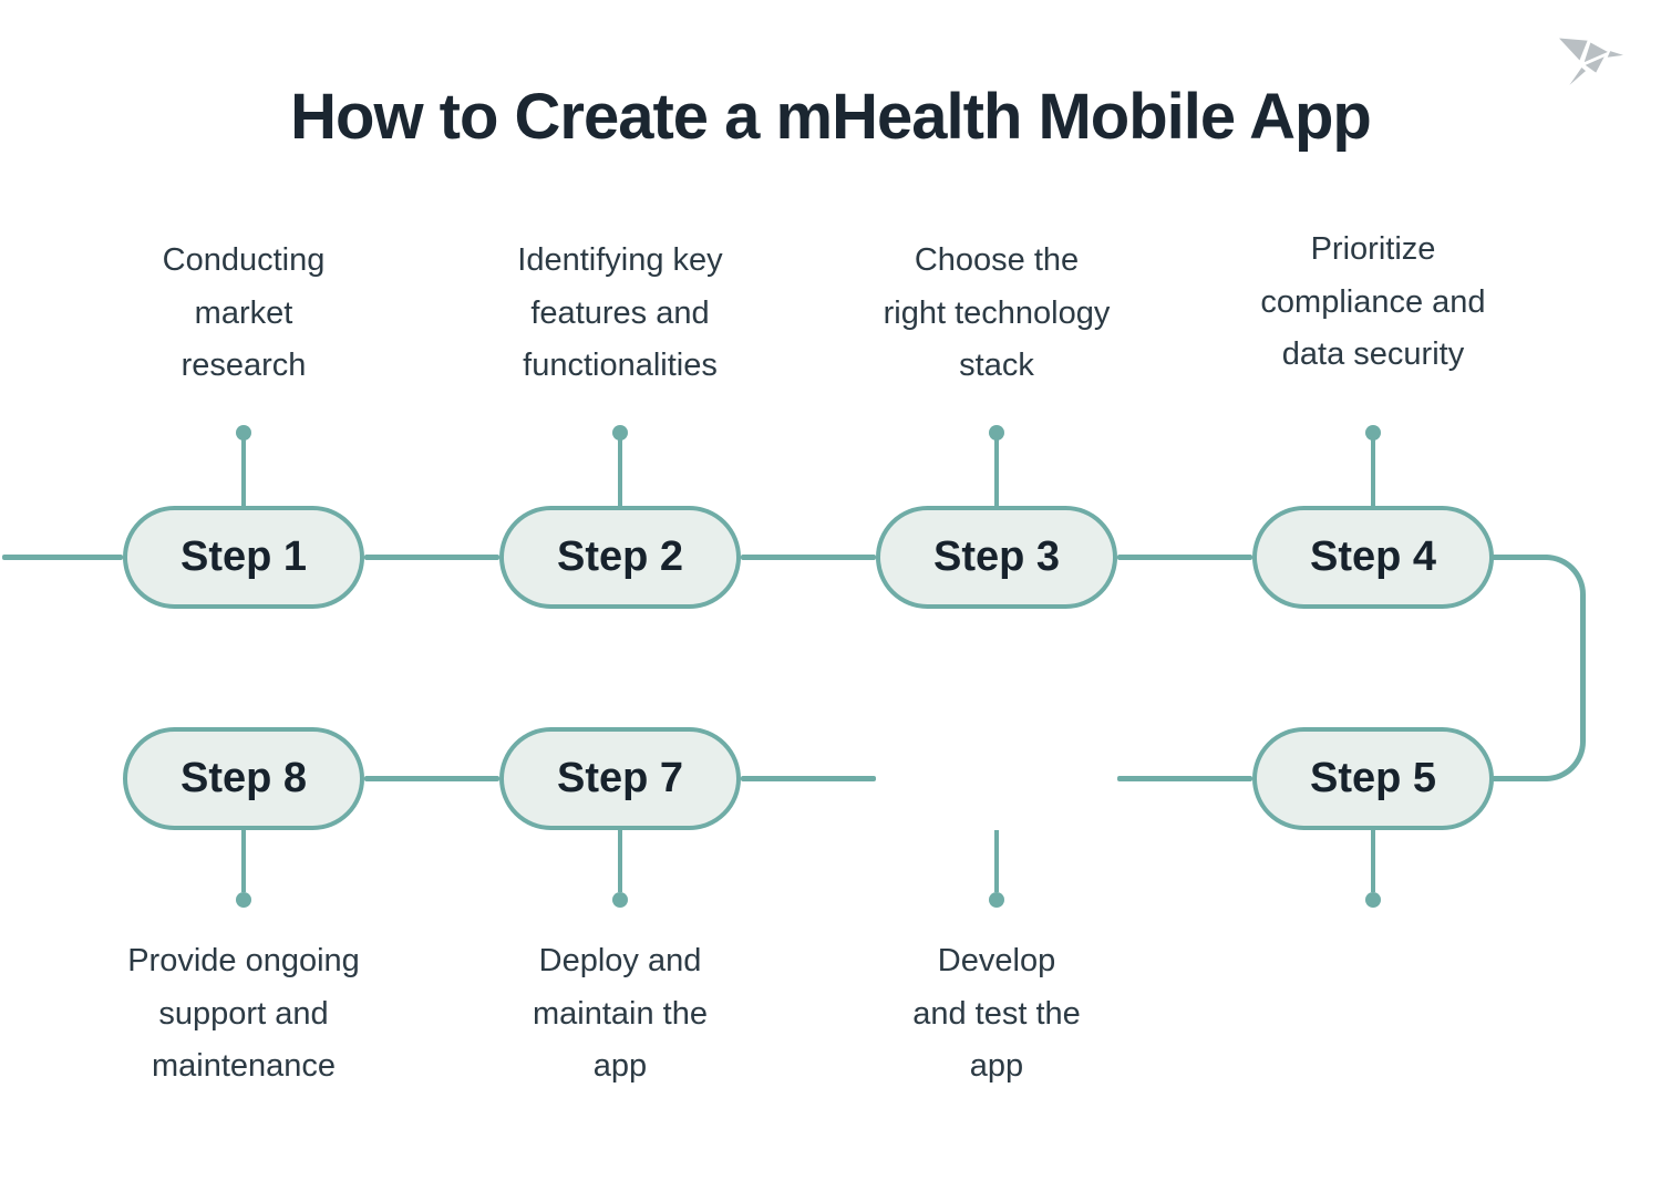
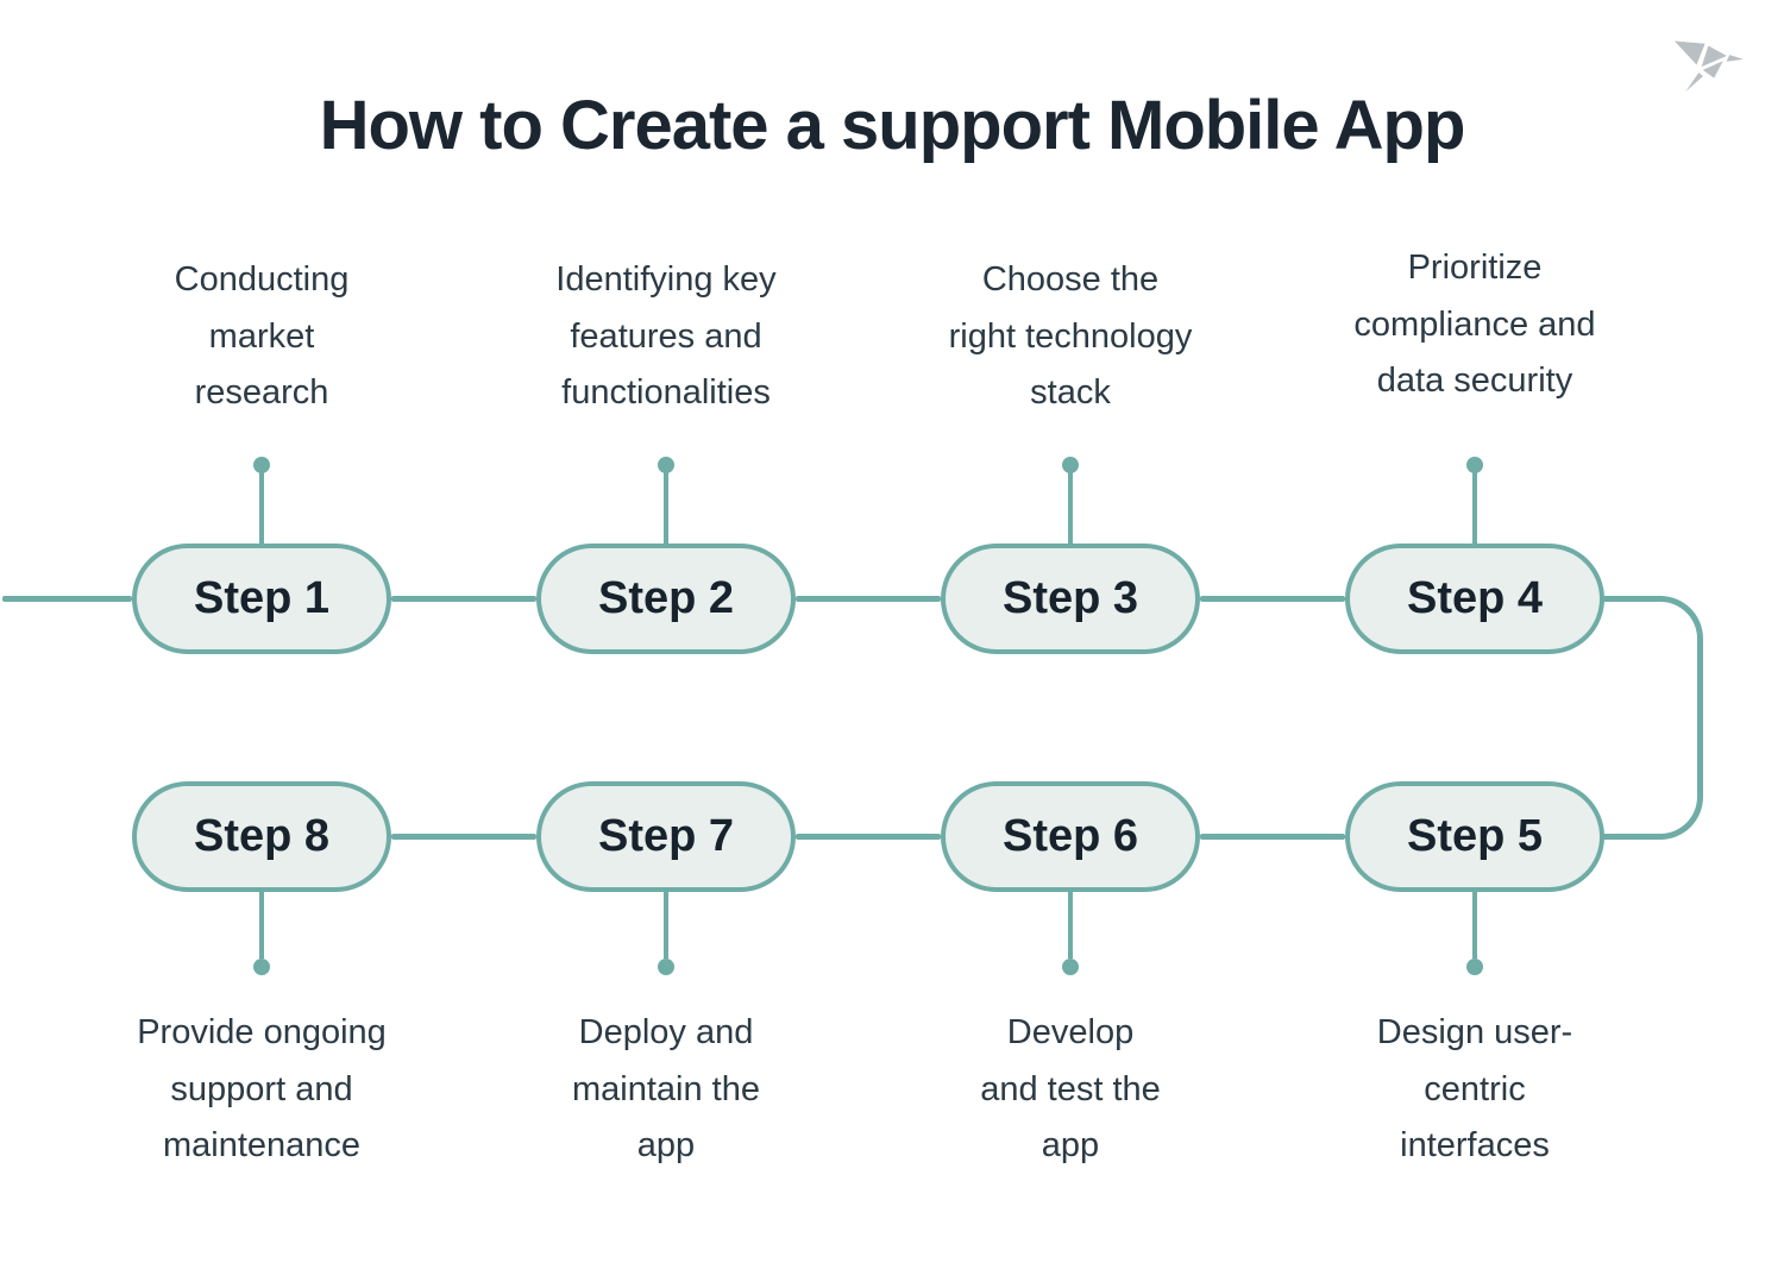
- How to Create a mHealth Mobile App
+ How to Create a support Mobile App
  Conducting
  market
  research
  Step 1
  Identifying key
  features and
  functionalities
  Step 2
  Choose the
  right technology
  stack
  Step 3
  Prioritize
  compliance and
  data security
  Step 4
  Step 5
+ Design user-
+ centric
+ interfaces
+ Step 6
  Develop
  and test the
  app
  Step 7
  Deploy and
  maintain the
  app
  Step 8
  Provide ongoing
  support and
  maintenance
